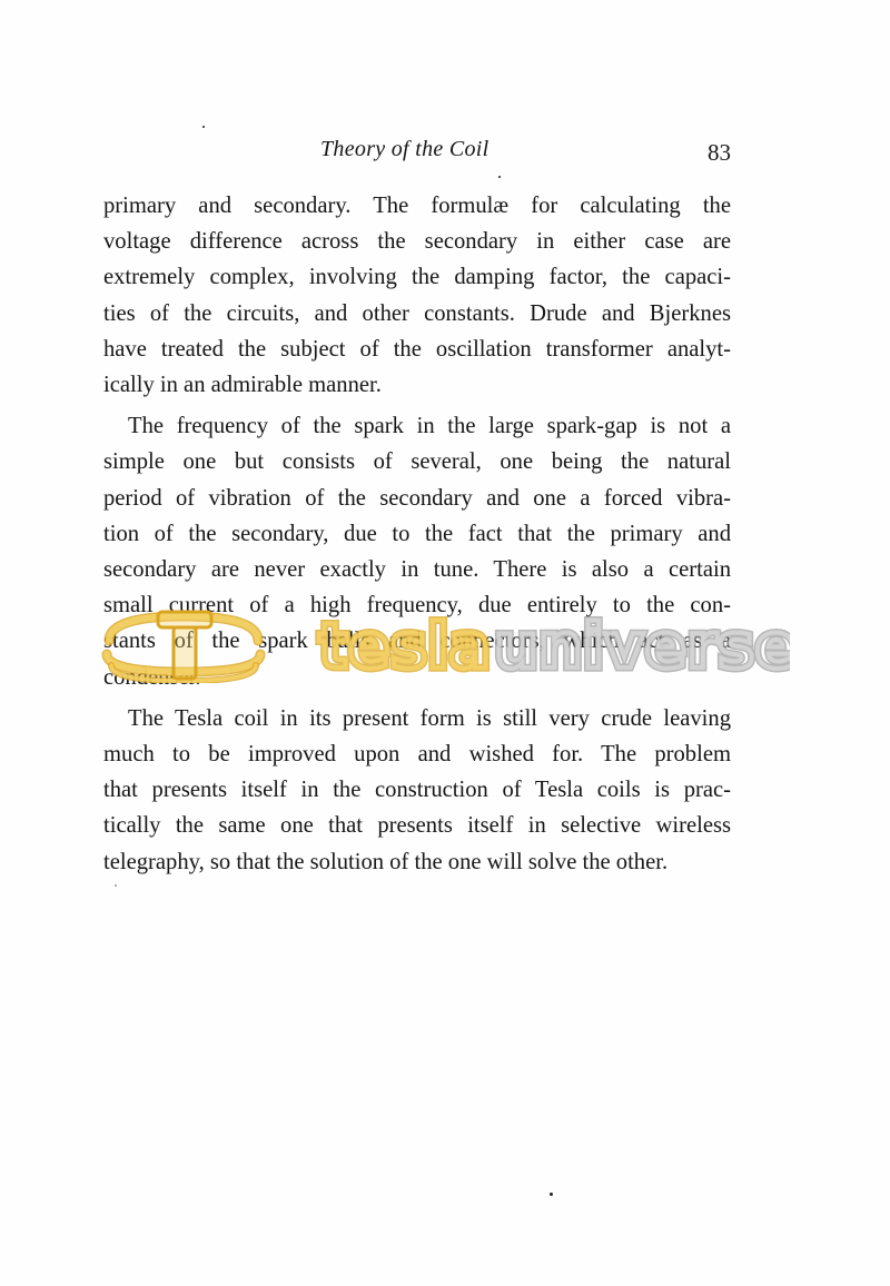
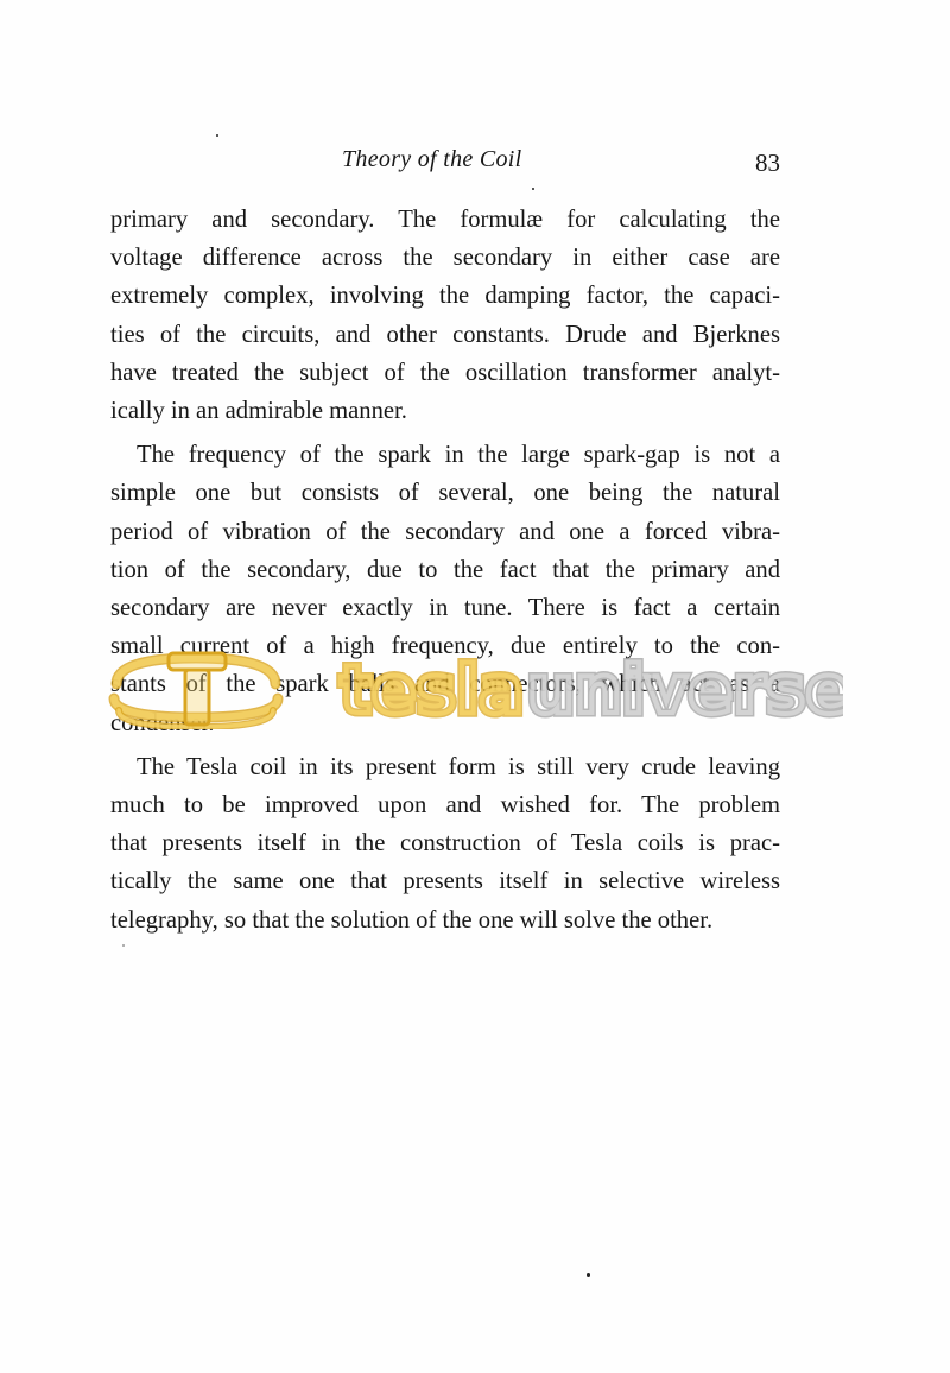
  Theory of the Coil
  83
  primary and secondary. The formulæ for calculating the
  voltage difference across the secondary in either case are
  extremely complex, involving the damping factor, the capaci-
  ties of the circuits, and other constants. Drude and Bjerknes
  have treated the subject of the oscillation transformer analyt-
  ically in an admirable manner.
  The frequency of the spark in the large spark-gap is not a
  simple one but consists of several, one being the natural
  period of vibration of the secondary and one a forced vibra-
  tion of the secondary, due to the fact that the primary and
- secondary are never exactly in tune. There is also a certain
+ secondary are never exactly in tune. There is fact a certain
  small current of a high frequency, due entirely to the con-
  stants of the spark balls and connectors, which act as a
  condenser.
  The Tesla coil in its present form is still very crude leaving
  much to be improved upon and wished for. The problem
  that presents itself in the construction of Tesla coils is prac-
  tically the same one that presents itself in selective wireless
  telegraphy, so that the solution of the one will solve the other.
  tesla
  universe
